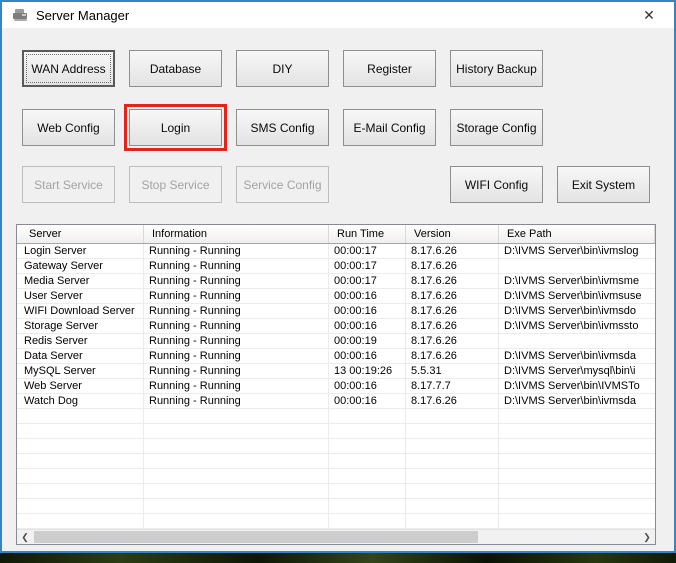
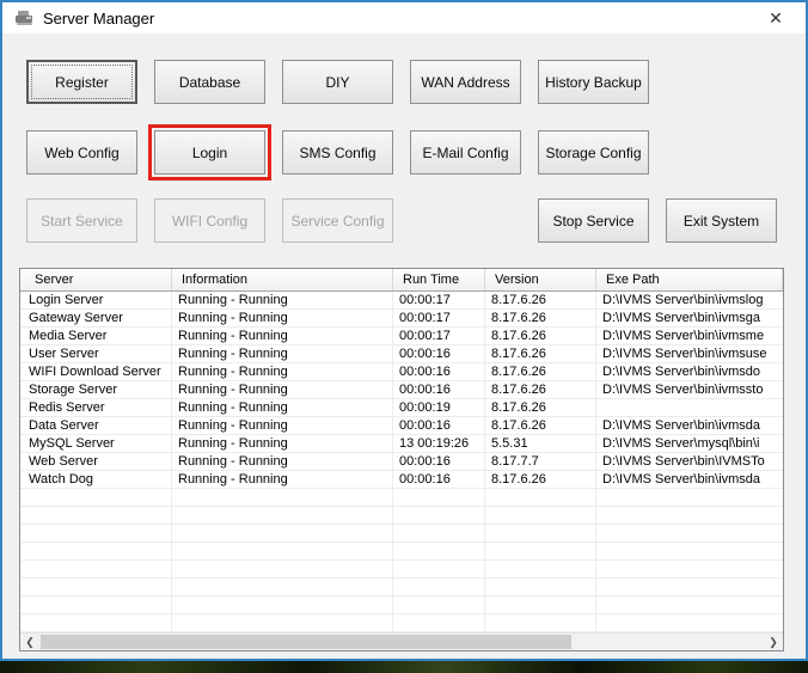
  Server Manager
  ✕
- WAN Address
+ Register
  Database
  DIY
- Register
+ WAN Address
  History Backup
  Web Config
  Login
  SMS Config
  E-Mail Config
  Storage Config
  Start Service
- Stop Service
+ WIFI Config
  Service Config
- WIFI Config
+ Stop Service
  Exit System
  Server
  Information
  Run Time
  Version
  Exe Path
  Login Server
  Running - Running
  00:00:17
  8.17.6.26
  D:\IVMS Server\bin\ivmslog
  Gateway Server
  Running - Running
  00:00:17
  8.17.6.26
+ D:\IVMS Server\bin\ivmsga
  Media Server
  Running - Running
  00:00:17
  8.17.6.26
  D:\IVMS Server\bin\ivmsme
  User Server
  Running - Running
  00:00:16
  8.17.6.26
  D:\IVMS Server\bin\ivmsuse
  WIFI Download Server
  Running - Running
  00:00:16
  8.17.6.26
  D:\IVMS Server\bin\ivmsdo
  Storage Server
  Running - Running
  00:00:16
  8.17.6.26
  D:\IVMS Server\bin\ivmssto
  Redis Server
  Running - Running
  00:00:19
  8.17.6.26
  Data Server
  Running - Running
  00:00:16
  8.17.6.26
  D:\IVMS Server\bin\ivmsda
  MySQL Server
  Running - Running
  13 00:19:26
  5.5.31
  D:\IVMS Server\mysql\bin\i
  Web Server
  Running - Running
  00:00:16
  8.17.7.7
  D:\IVMS Server\bin\IVMSTo
  Watch Dog
  Running - Running
  00:00:16
  8.17.6.26
  D:\IVMS Server\bin\ivmsda
  ❮
  ❯
